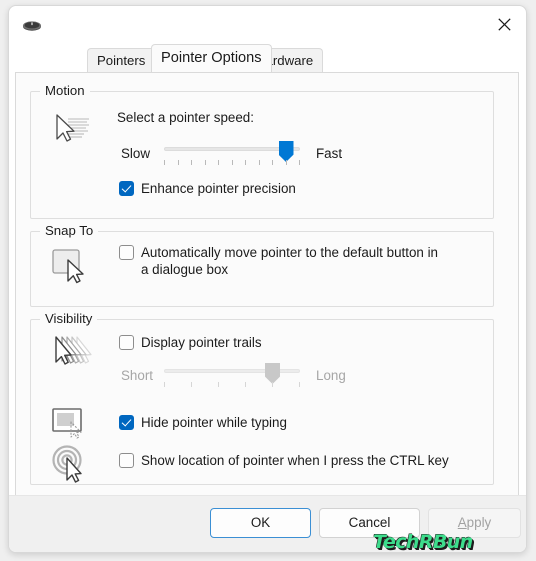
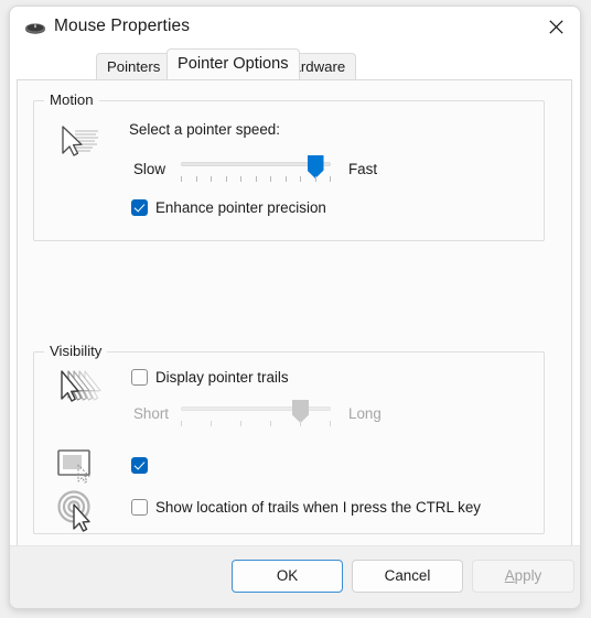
+ Mouse Properties
  Pointers
  Pointer Options
  rdware
  Motion
  Select a pointer speed:
  Slow
  Fast
  Enhance pointer precision
- Snap To
- Automatically move pointer to the default button in a dialogue box
  Visibility
  Display pointer trails
  Short
  Long
- Hide pointer while typing
- Show location of pointer when I press the CTRL key
+ Show location of trails when I press the CTRL key
- TechRBun
  OK
  Cancel
  Apply
